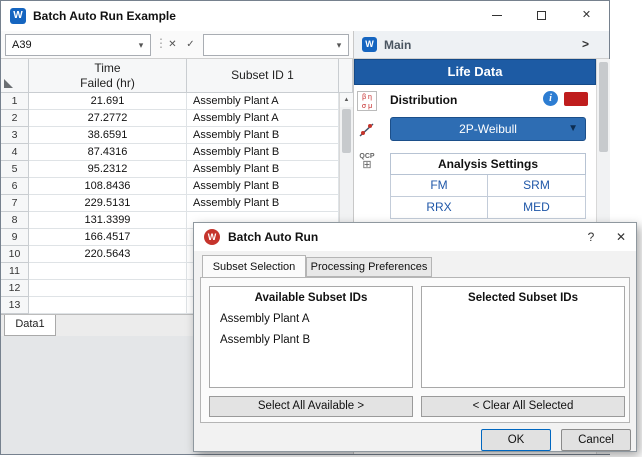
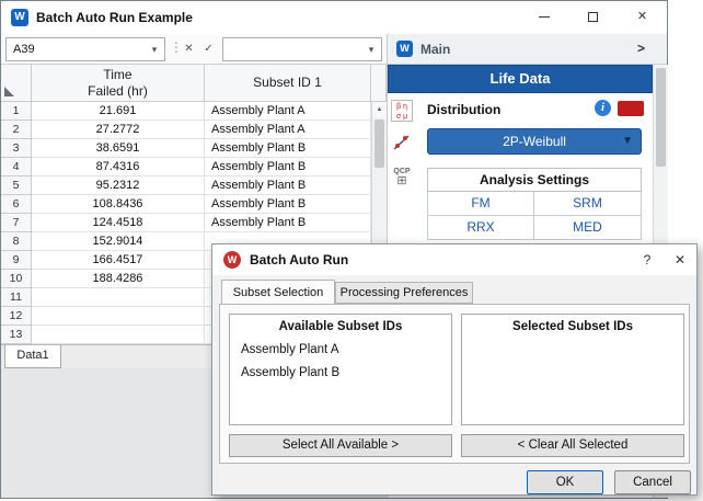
  W
  Batch Auto Run Example
  ✕
  A39
  ▾
  ⋮
  ✕
  ✓
  ▾
  W
  Main
  >
  Time
  Failed (hr)
  Subset ID 1
  1
  21.691
  Assembly Plant A
  2
  27.2772
  Assembly Plant A
  3
  38.6591
  Assembly Plant B
  4
  87.4316
  Assembly Plant B
  5
  95.2312
  Assembly Plant B
  6
  108.8436
  Assembly Plant B
  7
- 229.5131
+ 124.4518
  Assembly Plant B
  8
- 131.3399
+ 152.9014
  9
  166.4517
  10
- 220.5643
+ 188.4286
  11
  12
  13
  Data1
  Life Data
  ⊞
  Distribution
  i
  2P-Weibull
  ▼
  Analysis Settings
  FM
  SRM
  RRX
  MED
  W
  Batch Auto Run
  ?
  ✕
  Subset Selection
  Processing Preferences
  Available Subset IDs
  Assembly Plant A
  Assembly Plant B
  Selected Subset IDs
  Select All Available >
  < Clear All Selected
  OK
  Cancel
